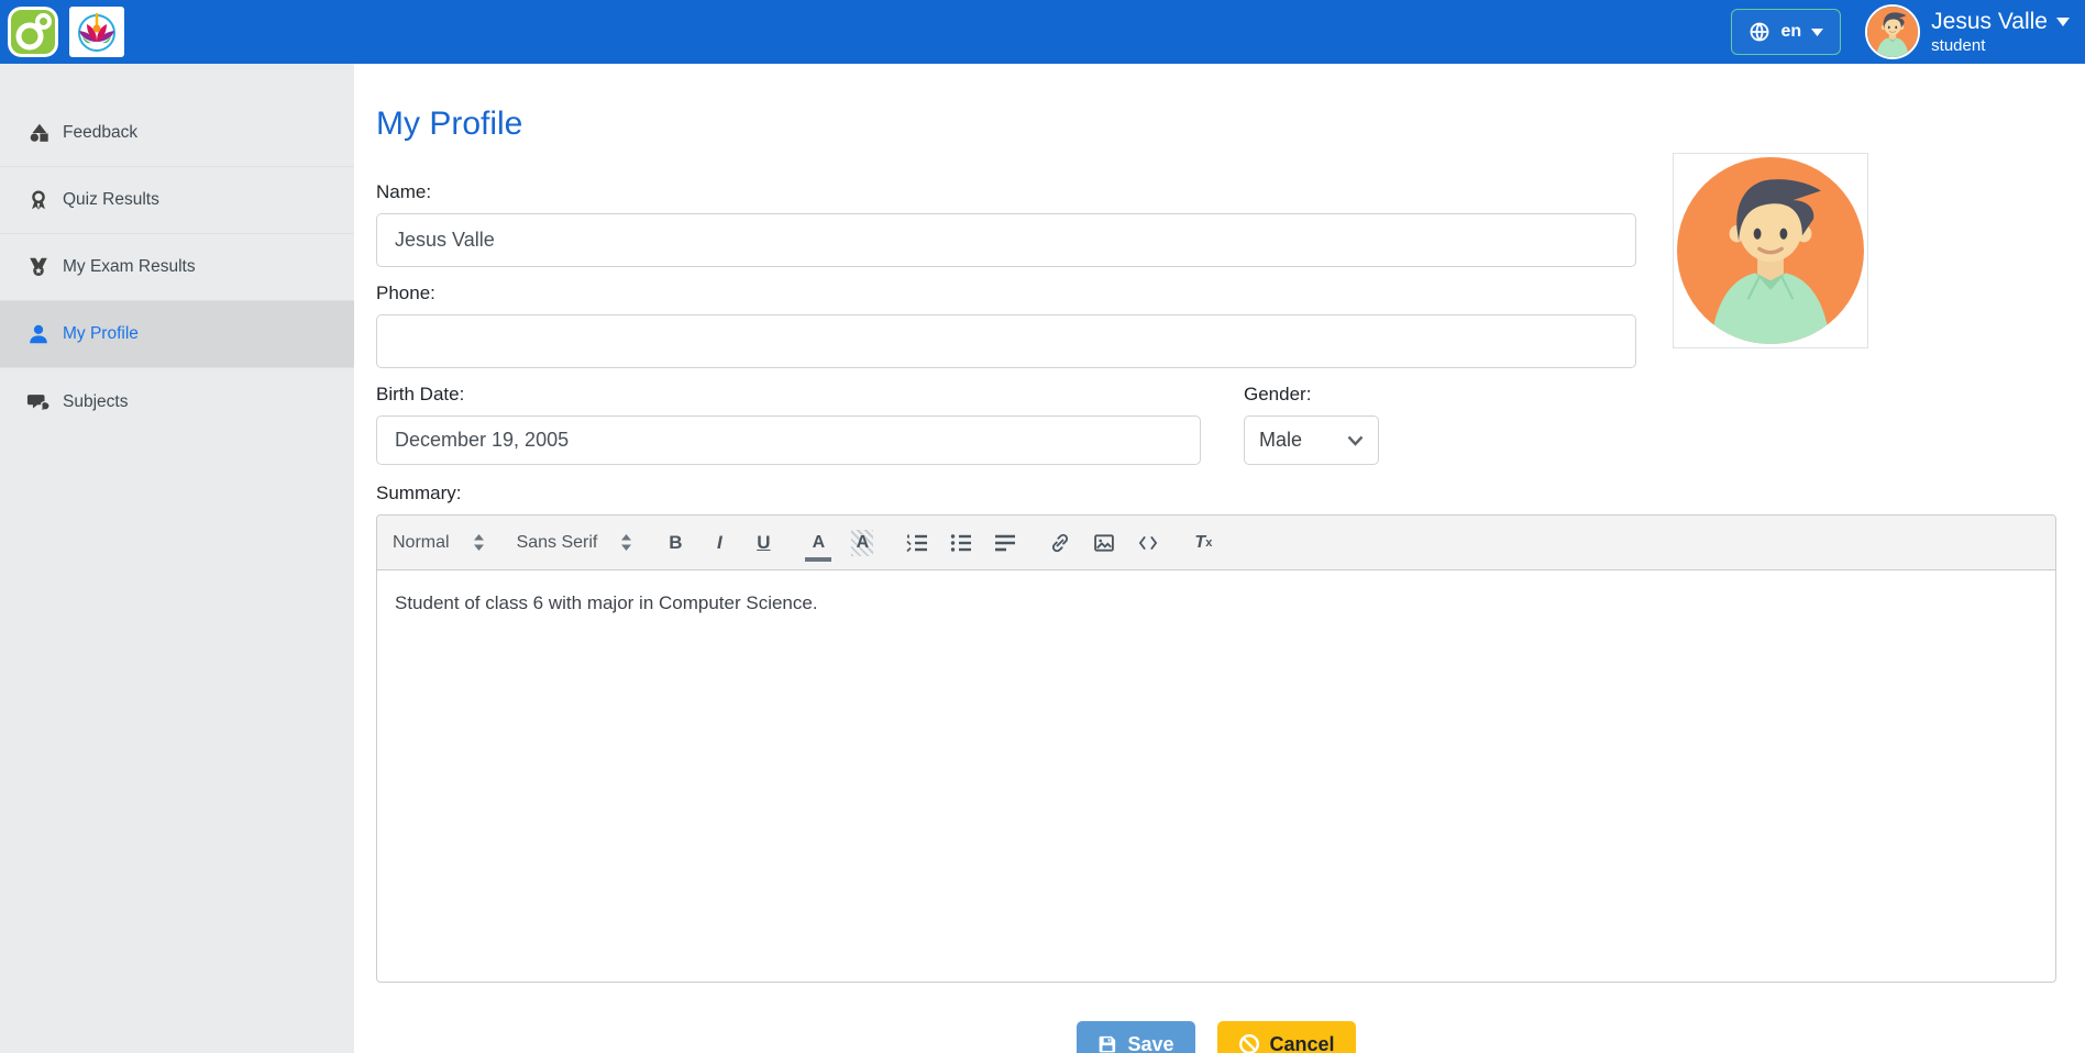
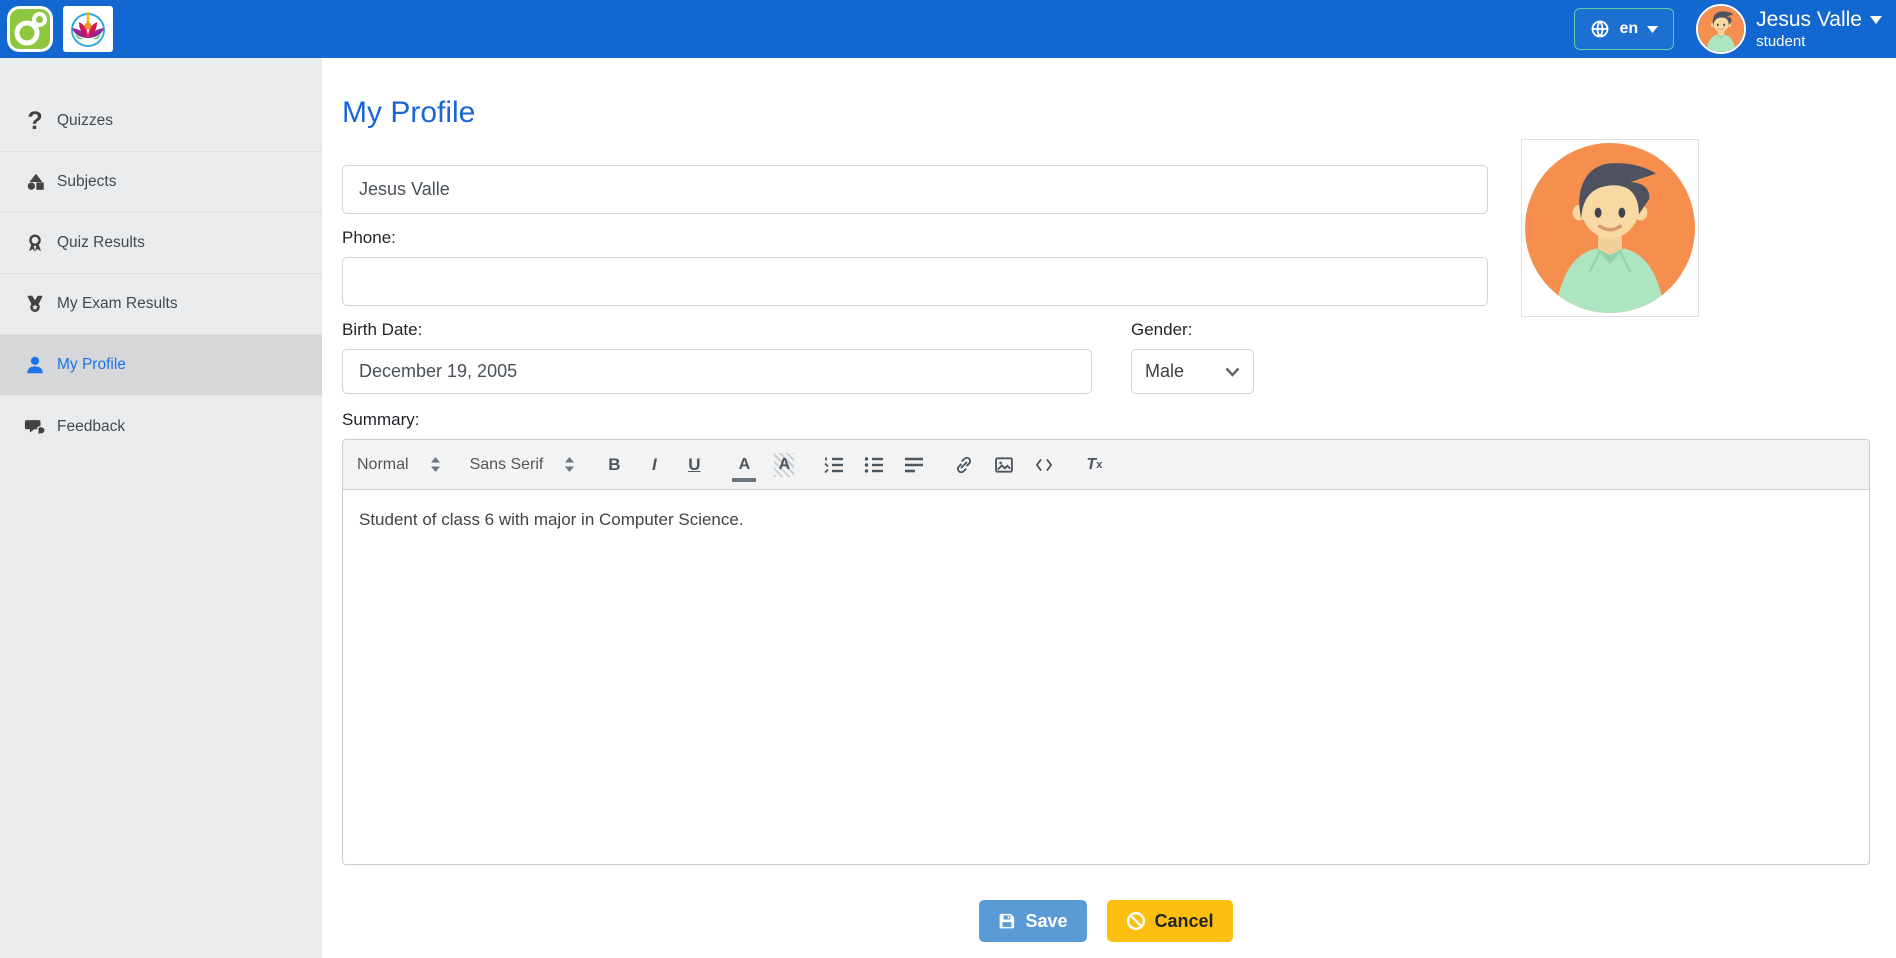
  en
  Jesus Valle
  student
+ ?
+ Quizzes
- Feedback
+ Subjects
  Quiz Results
  My Exam Results
  My Profile
- Subjects
+ Feedback
  My Profile
- Name:
  Jesus Valle
  Phone:
  Birth Date:
  December 19, 2005
  Gender:
  Male
  Summary:
  Normal
  Sans Serif
  B
  I
  U
  A
  A
  T
  x
  Student of class 6 with major in Computer Science.
  Save
  Cancel
